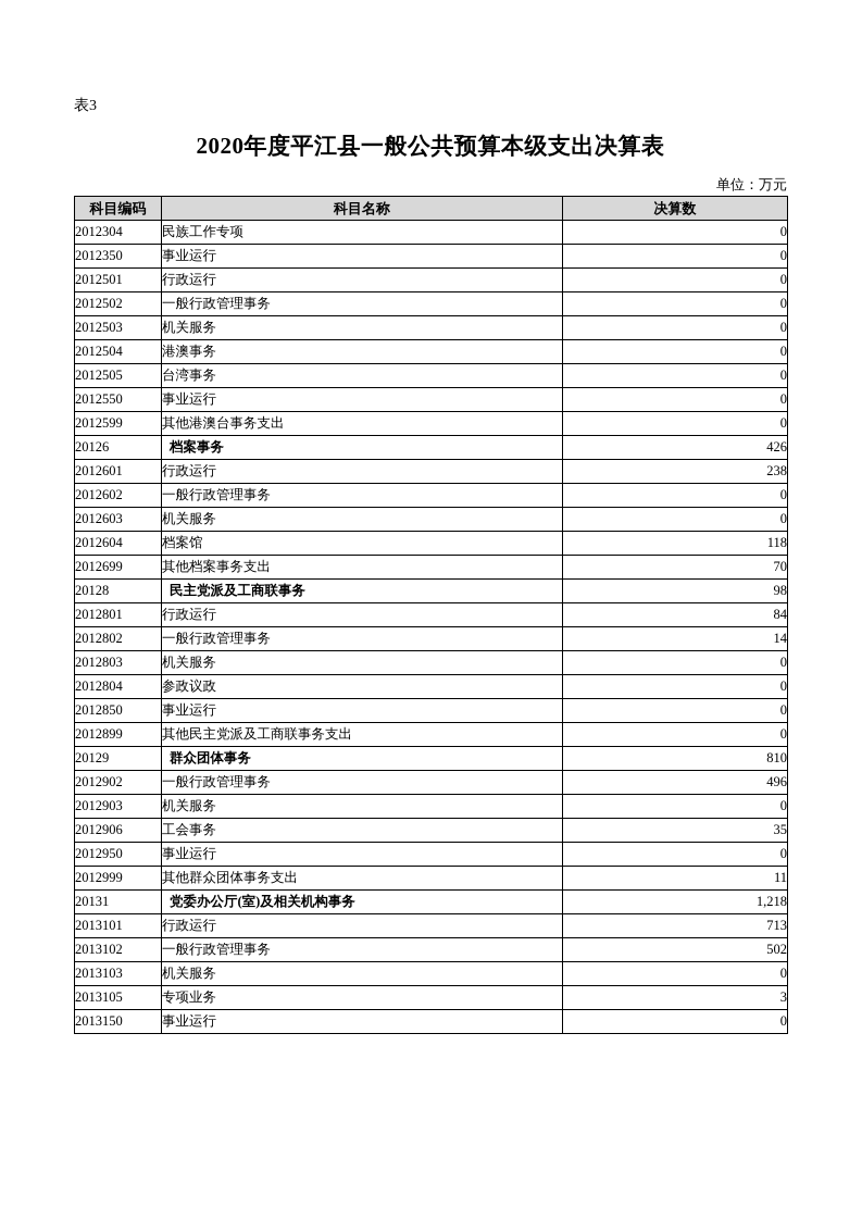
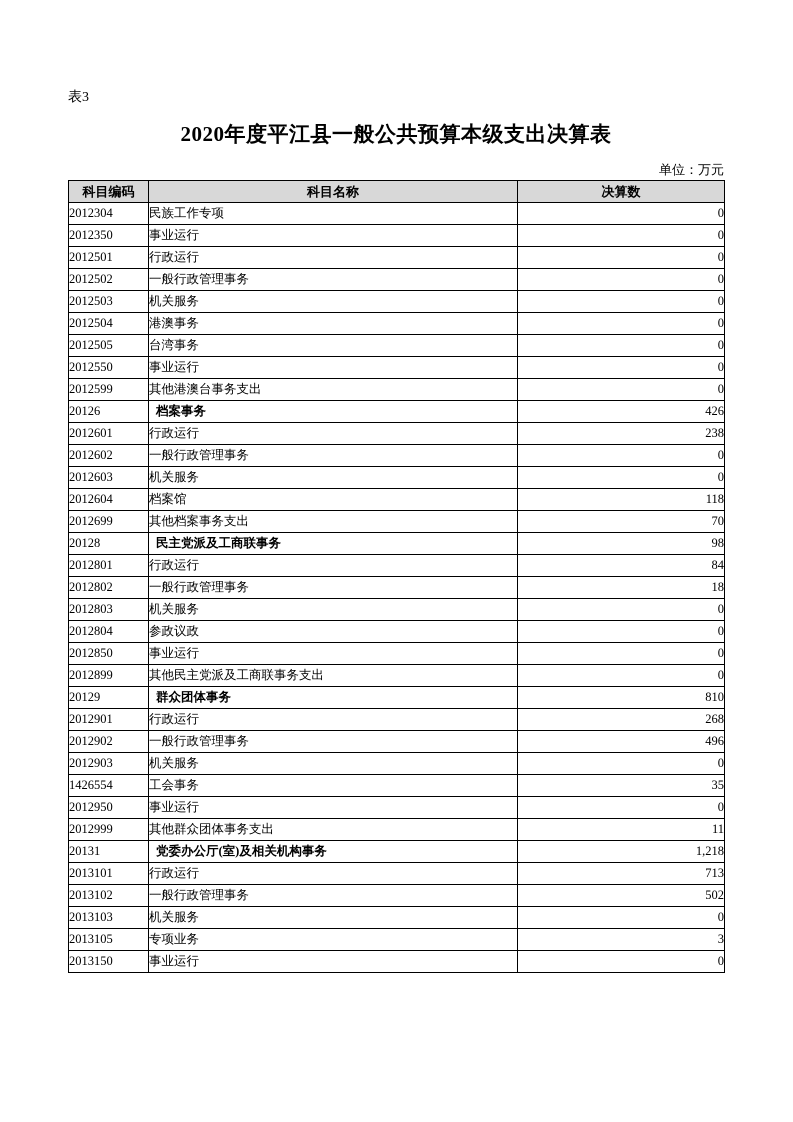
  表3
  2020年度平江县一般公共预算本级支出决算表
  单位：万元
  科目编码	科目名称	决算数
  2012304	民族工作专项	0
  2012350	事业运行	0
  2012501	行政运行	0
  2012502	一般行政管理事务	0
  2012503	机关服务	0
  2012504	港澳事务	0
  2012505	台湾事务	0
  2012550	事业运行	0
  2012599	其他港澳台事务支出	0
  20126	档案事务	426
  2012601	行政运行	238
  2012602	一般行政管理事务	0
  2012603	机关服务	0
  2012604	档案馆	118
  2012699	其他档案事务支出	70
  20128	民主党派及工商联事务	98
  2012801	行政运行	84
- 2012802	一般行政管理事务	14
+ 2012802	一般行政管理事务	18
  2012803	机关服务	0
  2012804	参政议政	0
  2012850	事业运行	0
  2012899	其他民主党派及工商联事务支出	0
  20129	群众团体事务	810
+ 2012901	行政运行	268
  2012902	一般行政管理事务	496
  2012903	机关服务	0
- 2012906	工会事务	35
+ 1426554	工会事务	35
  2012950	事业运行	0
  2012999	其他群众团体事务支出	11
  20131	党委办公厅(室)及相关机构事务	1,218
  2013101	行政运行	713
  2013102	一般行政管理事务	502
  2013103	机关服务	0
  2013105	专项业务	3
  2013150	事业运行	0
